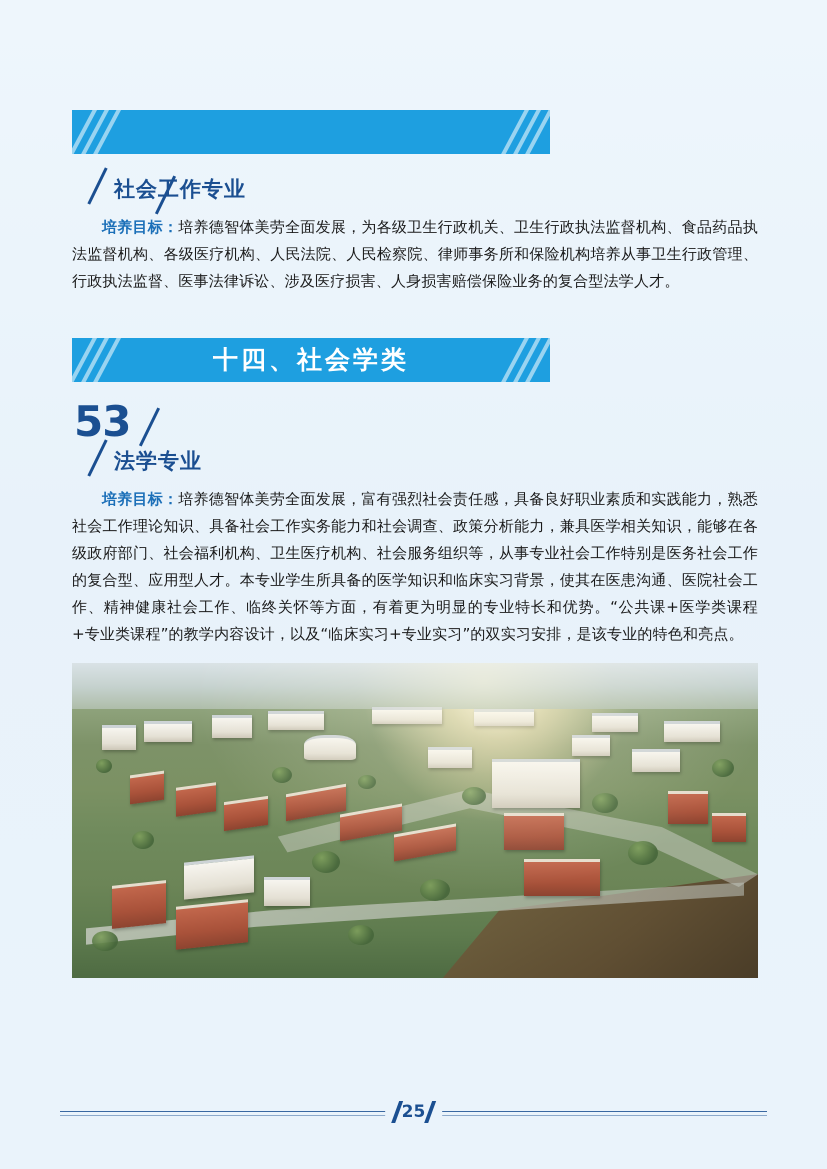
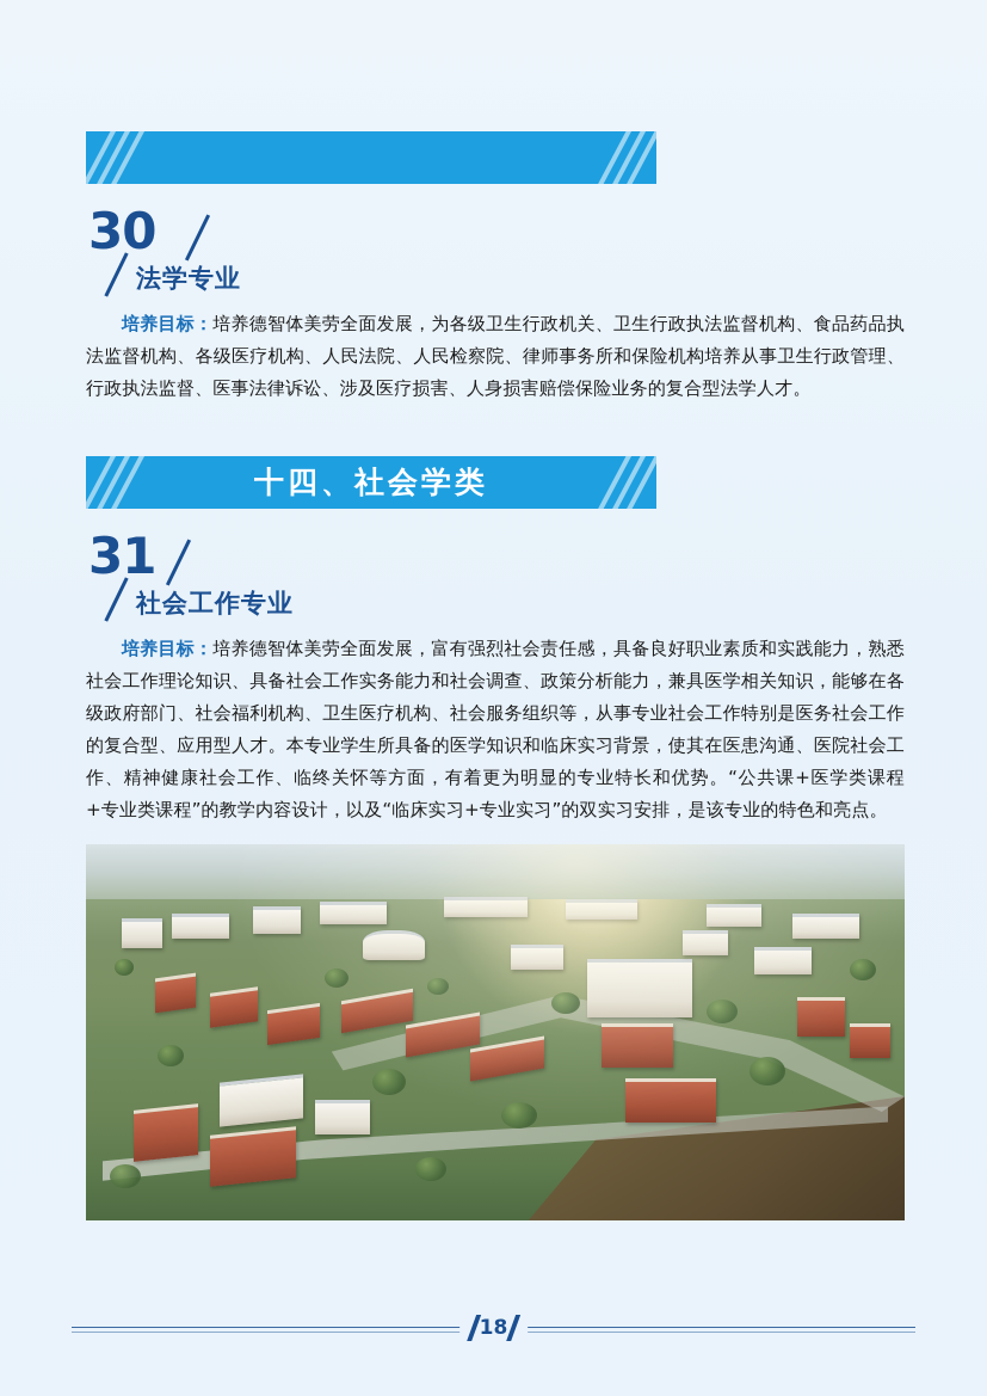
+ 30
- 社会工作专业
+ 法学专业
  培养目标：培养德智体美劳全面发展，为各级卫生行政机关、卫生行政执法监督机构、食品药品执法监督机构、各级医疗机构、人民法院、人民检察院、律师事务所和保险机构培养从事卫生行政管理、行政执法监督、医事法律诉讼、涉及医疗损害、人身损害赔偿保险业务的复合型法学人才。
  十四、社会学类
- 53
+ 31
- 法学专业
+ 社会工作专业
  培养目标：培养德智体美劳全面发展，富有强烈社会责任感，具备良好职业素质和实践能力，熟悉社会工作理论知识、具备社会工作实务能力和社会调查、政策分析能力，兼具医学相关知识，能够在各级政府部门、社会福利机构、卫生医疗机构、社会服务组织等，从事专业社会工作特别是医务社会工作的复合型、应用型人才。本专业学生所具备的医学知识和临床实习背景，使其在医患沟通、医院社会工作、精神健康社会工作、临终关怀等方面，有着更为明显的专业特长和优势。“公共课+医学类课程+专业类课程”的教学内容设计，以及“临床实习+专业实习”的双实习安排，是该专业的特色和亮点。
- 25
+ 18
